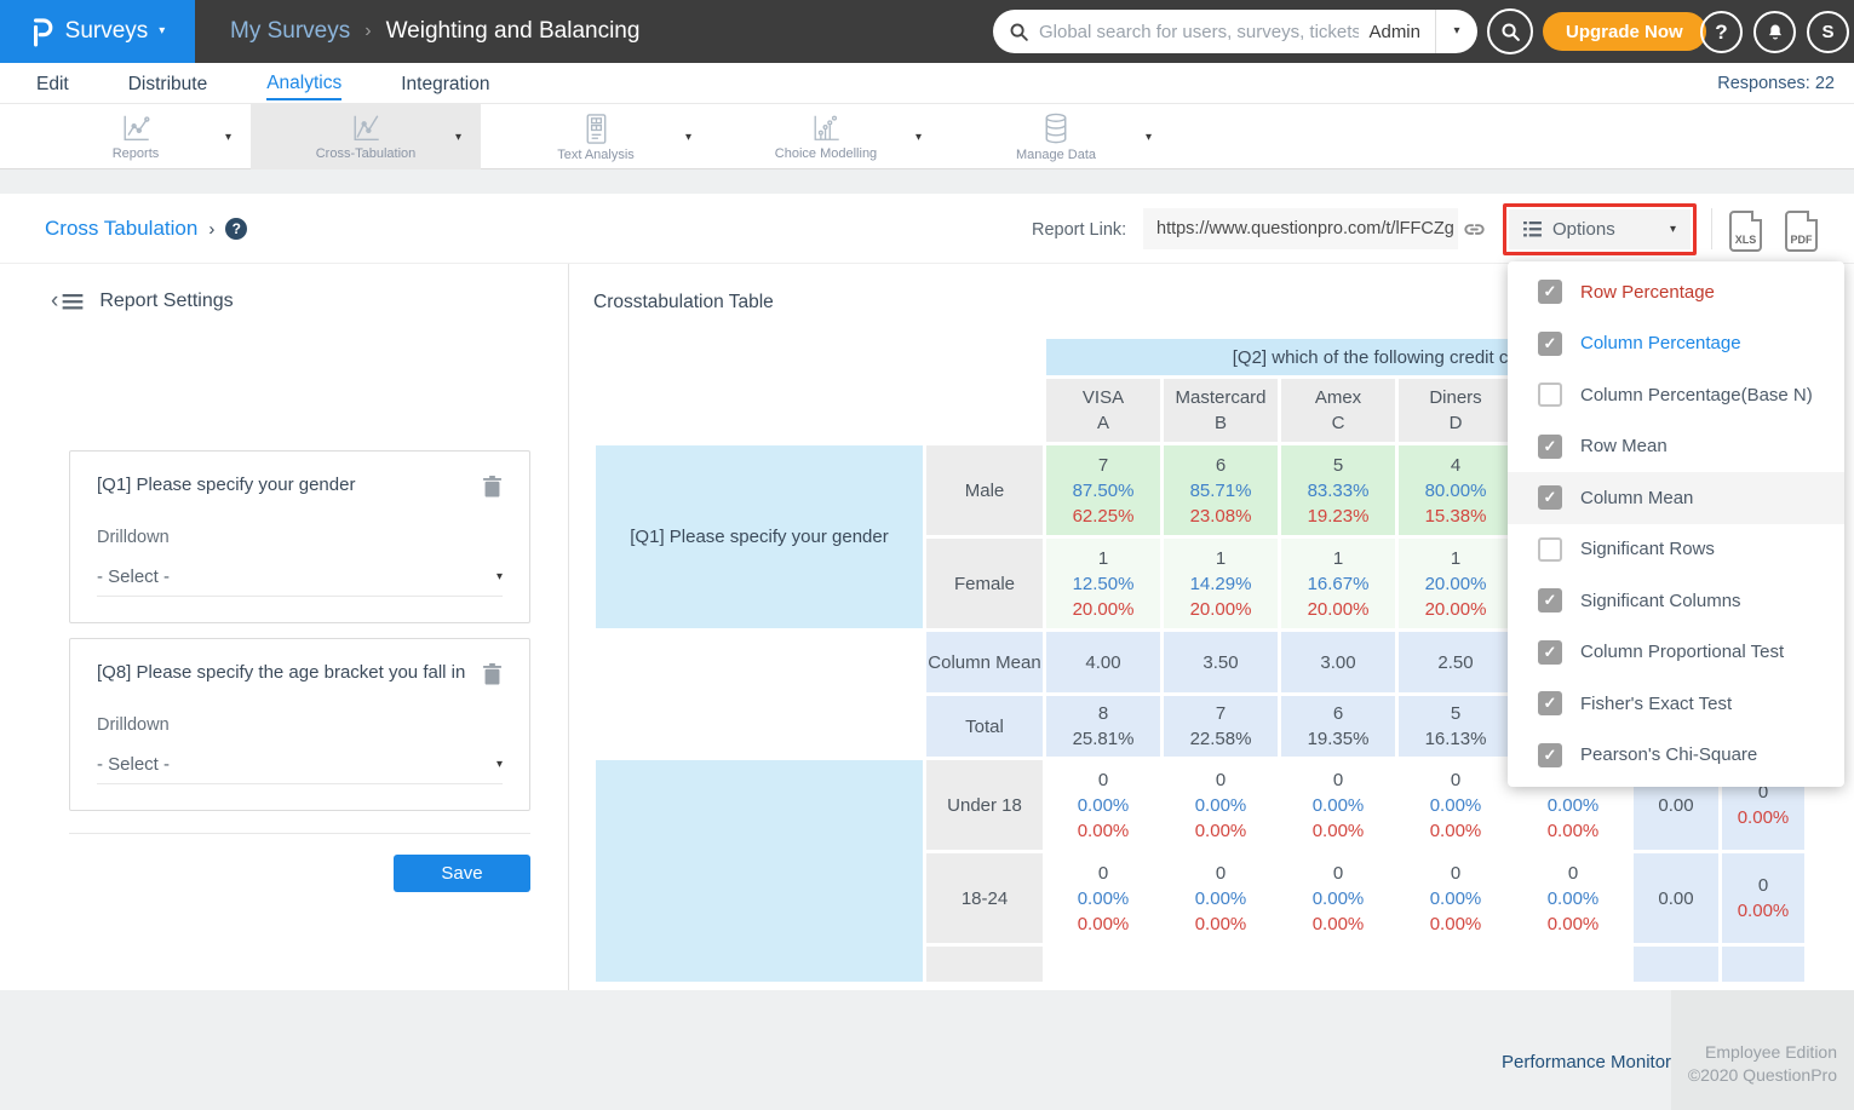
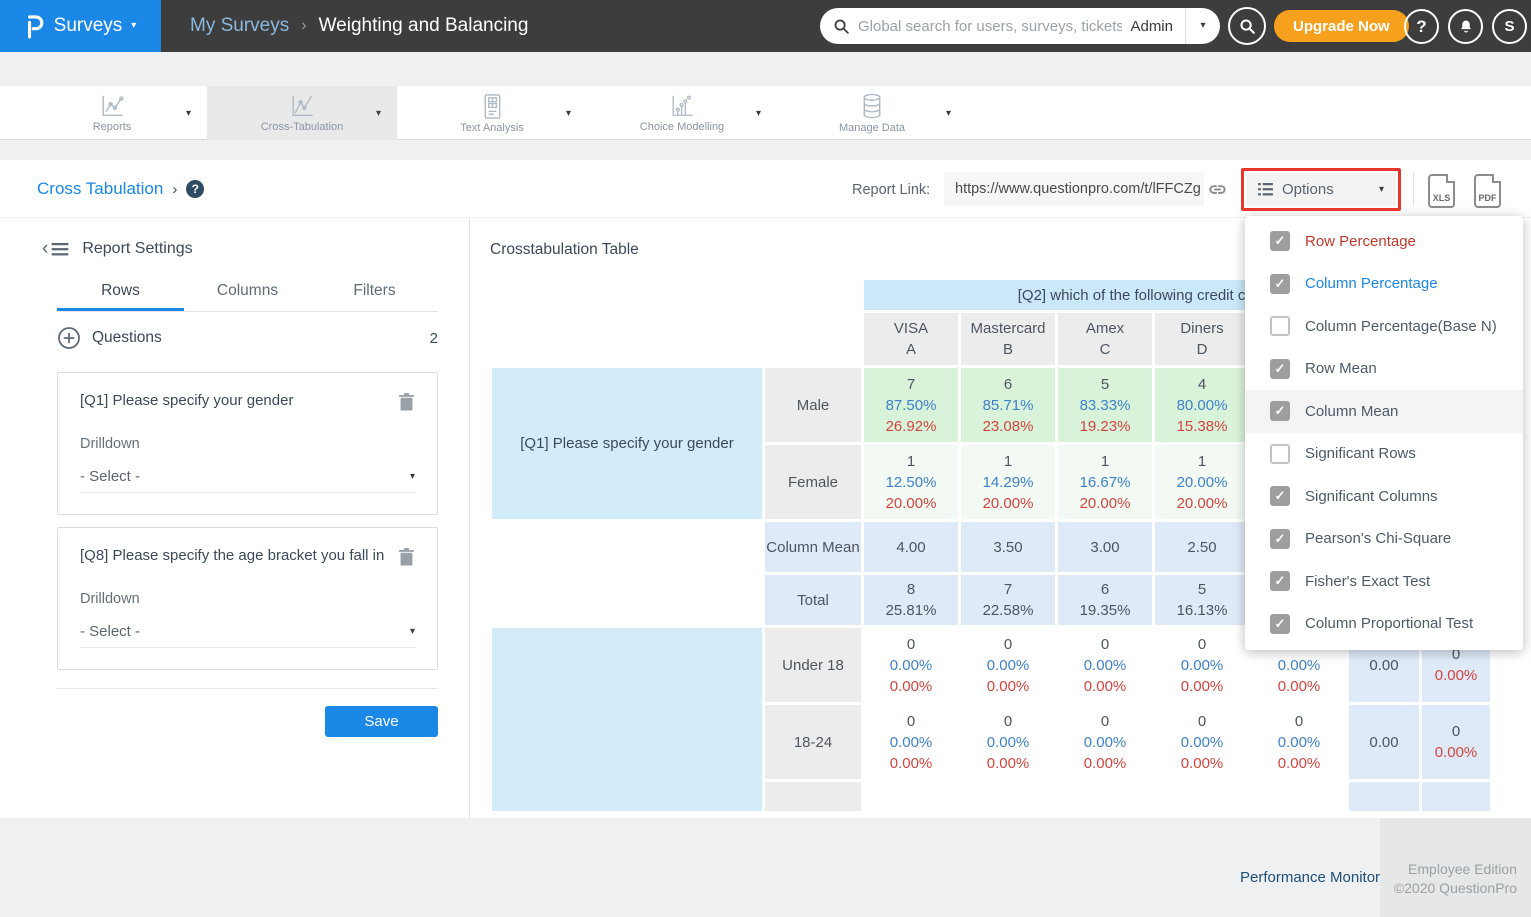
  Surveys
  ▾
  My Surveys
  ›
  Weighting and Balancing
  Global search for users, surveys, tickets
  Admin
  ▾
  Upgrade Now
  ?
  S
- Edit
- Distribute
- Analytics
- Integration
- Responses: 22
  Reports
  ▾
  Cross-Tabulation
  ▾
  Text Analysis
  ▾
  Choice Modelling
  ▾
  Manage Data
  ▾
  Cross Tabulation
  ›
  ?
  Report Link:
  https://www.questionpro.com/t/lFFCZg
  Options
  ▾
  XLS
  PDF
  ‹
  Report Settings
+ Rows
+ Columns
+ Filters
+ Questions
+ 2
  [Q1] Please specify your gender
  Drilldown
  - Select -
  ▾
  [Q8] Please specify the age bracket you fall in
  Drilldown
  - Select -
  ▾
  Save
  Crosstabulation Table
  	[Q2] which of the following credit c
  	VISAA	MastercardB	AmexC	DinersD
- [Q1] Please specify your gender	Male	787.50%62.25%	685.71%23.08%	583.33%19.23%	480.00%15.38%
+ [Q1] Please specify your gender	Male	787.50%26.92%	685.71%23.08%	583.33%19.23%	480.00%15.38%
  Female	112.50%20.00%	114.29%20.00%	116.67%20.00%	120.00%20.00%
  	Column Mean	4.00	3.50	3.00	2.50
  	Total	825.81%	722.58%	619.35%	516.13%
  	Under 18	00.00%0.00%	00.00%0.00%	00.00%0.00%	00.00%0.00%	0.00%0.00%	0.00	00.00%
  18-24	00.00%0.00%	00.00%0.00%	00.00%0.00%	00.00%0.00%	00.00%0.00%	0.00	00.00%
  ✓
  Row Percentage
  ✓
  Column Percentage
  Column Percentage(Base N)
  ✓
  Row Mean
  ✓
  Column Mean
  Significant Rows
  ✓
  Significant Columns
  ✓
- Column Proportional Test
+ Pearson's Chi-Square
  ✓
  Fisher's Exact Test
  ✓
- Pearson's Chi-Square
+ Column Proportional Test
  Performance Monitor
  Employee Edition
  ©2020 QuestionPro
